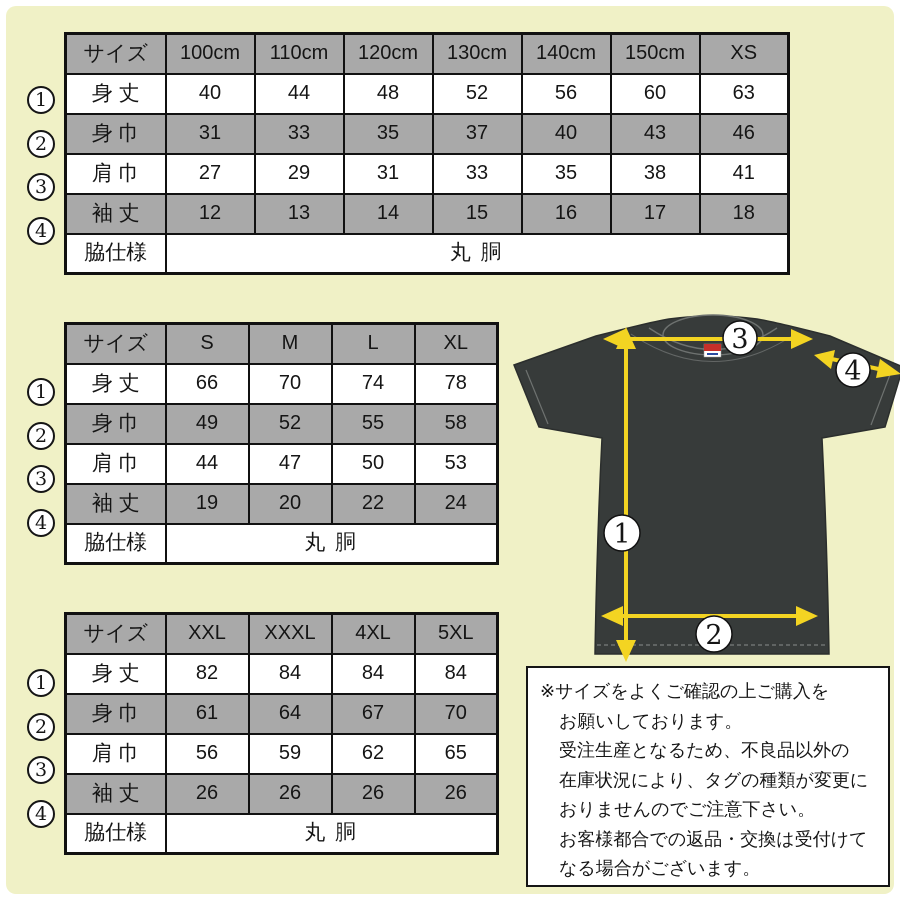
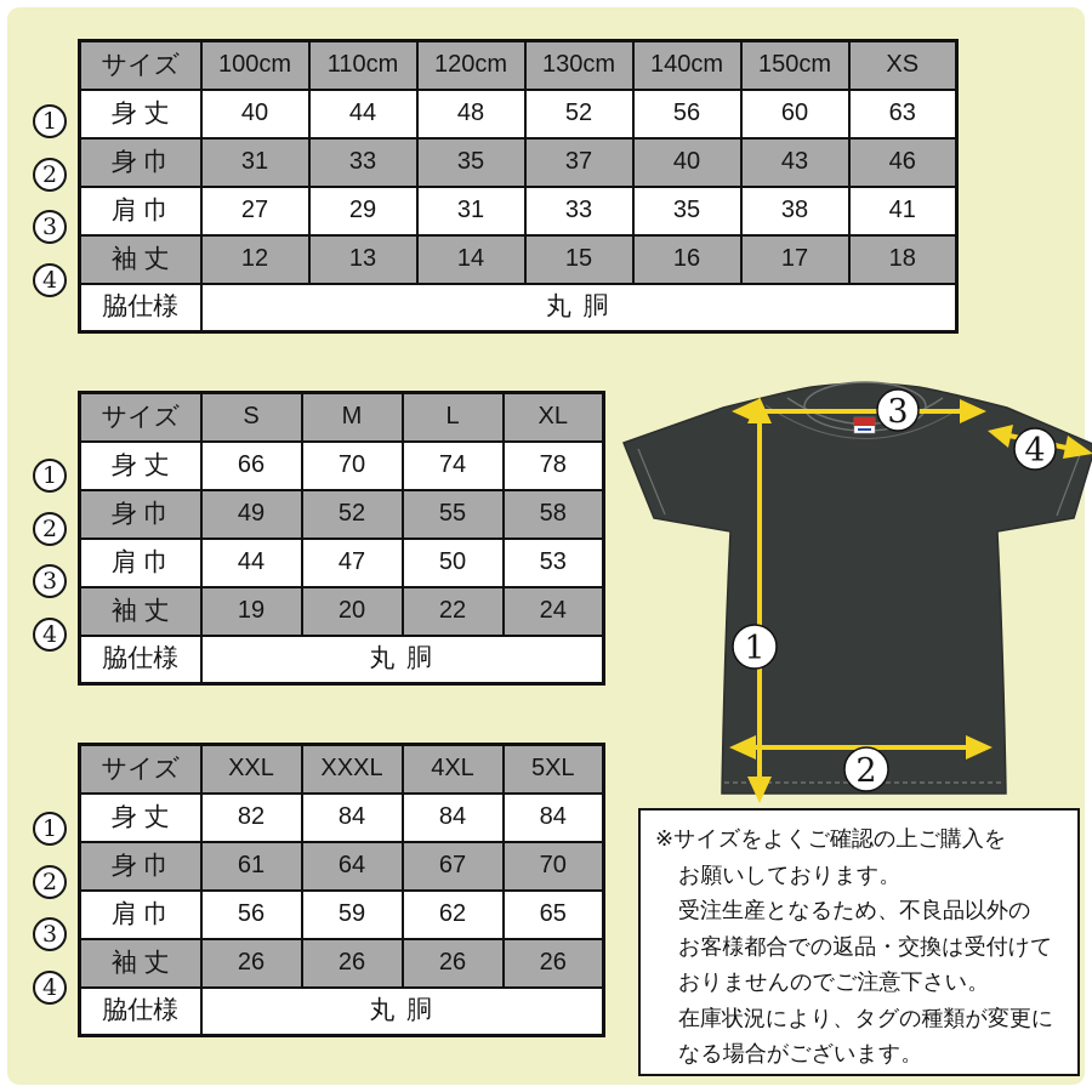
  サイズ	100cm	110cm	120cm	130cm	140cm	150cm	XS
  身 丈	40	44	48	52	56	60	63
  身 巾	31	33	35	37	40	43	46
  肩 巾	27	29	31	33	35	38	41
  袖 丈	12	13	14	15	16	17	18
  脇仕様	丸 胴
  サイズ	S	M	L	XL
  身 丈	66	70	74	78
  身 巾	49	52	55	58
  肩 巾	44	47	50	53
  袖 丈	19	20	22	24
  脇仕様	丸 胴
  サイズ	XXL	XXXL	4XL	5XL
  身 丈	82	84	84	84
  身 巾	61	64	67	70
  肩 巾	56	59	62	65
  袖 丈	26	26	26	26
  脇仕様	丸 胴
  1
  2
  3
  4
  1
  2
  3
  4
  1
  2
  3
  4
  3
  4
  1
  2
  ※サイズをよくご確認の上ご購入を
  お願いしております。
  受注生産となるため、不良品以外の
- 在庫状況により、タグの種類が変更に
+ お客様都合での返品・交換は受付けて
  おりませんのでご注意下さい。
- お客様都合での返品・交換は受付けて
+ 在庫状況により、タグの種類が変更に
  なる場合がございます。
